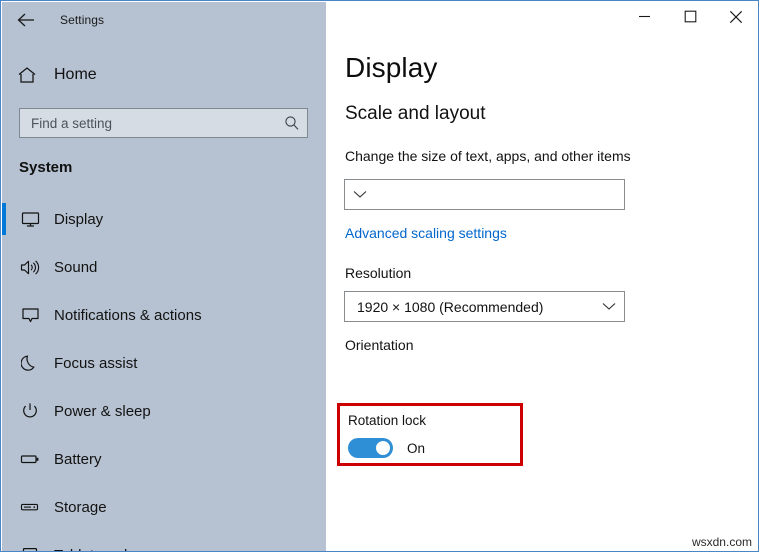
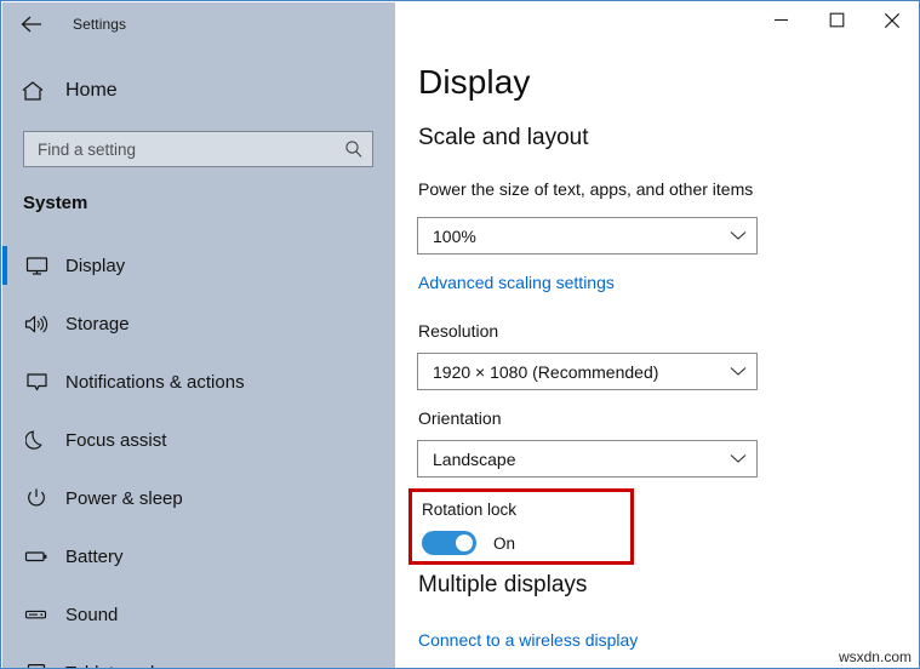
  Settings
  Home
  Find a setting
  System
  Display
- Sound
+ Storage
  Notifications & actions
  Focus assist
  Power & sleep
  Battery
- Storage
+ Sound
  Display
  Scale and layout
- Change the size of text, apps, and other items
+ Power the size of text, apps, and other items
+ 100%
  Advanced scaling settings
  Resolution
  1920 × 1080 (Recommended)
  Orientation
+ Landscape
  Rotation lock
  On
+ Multiple displays
+ Connect to a wireless display
  wsxdn.com
